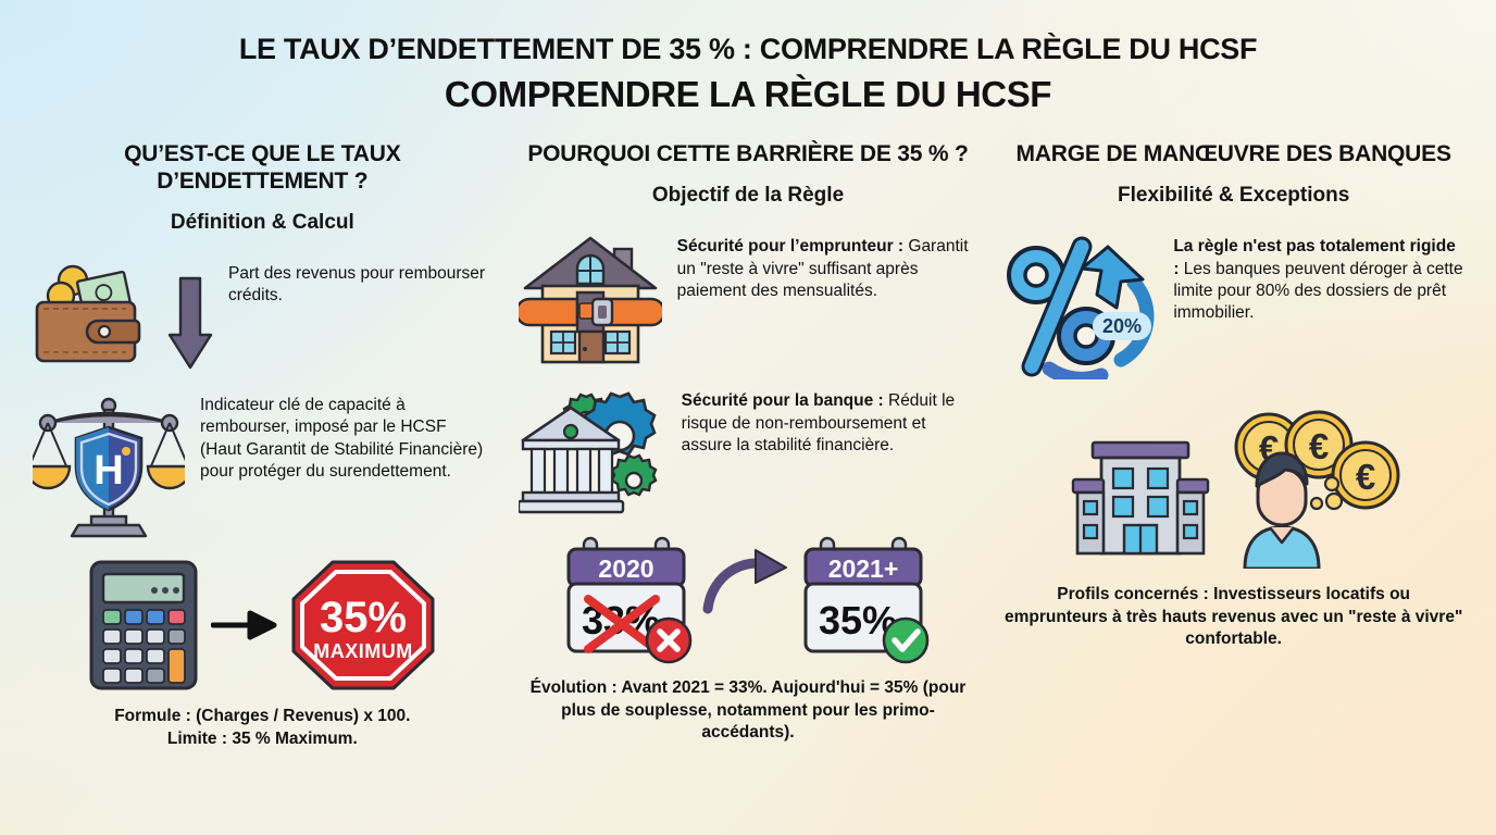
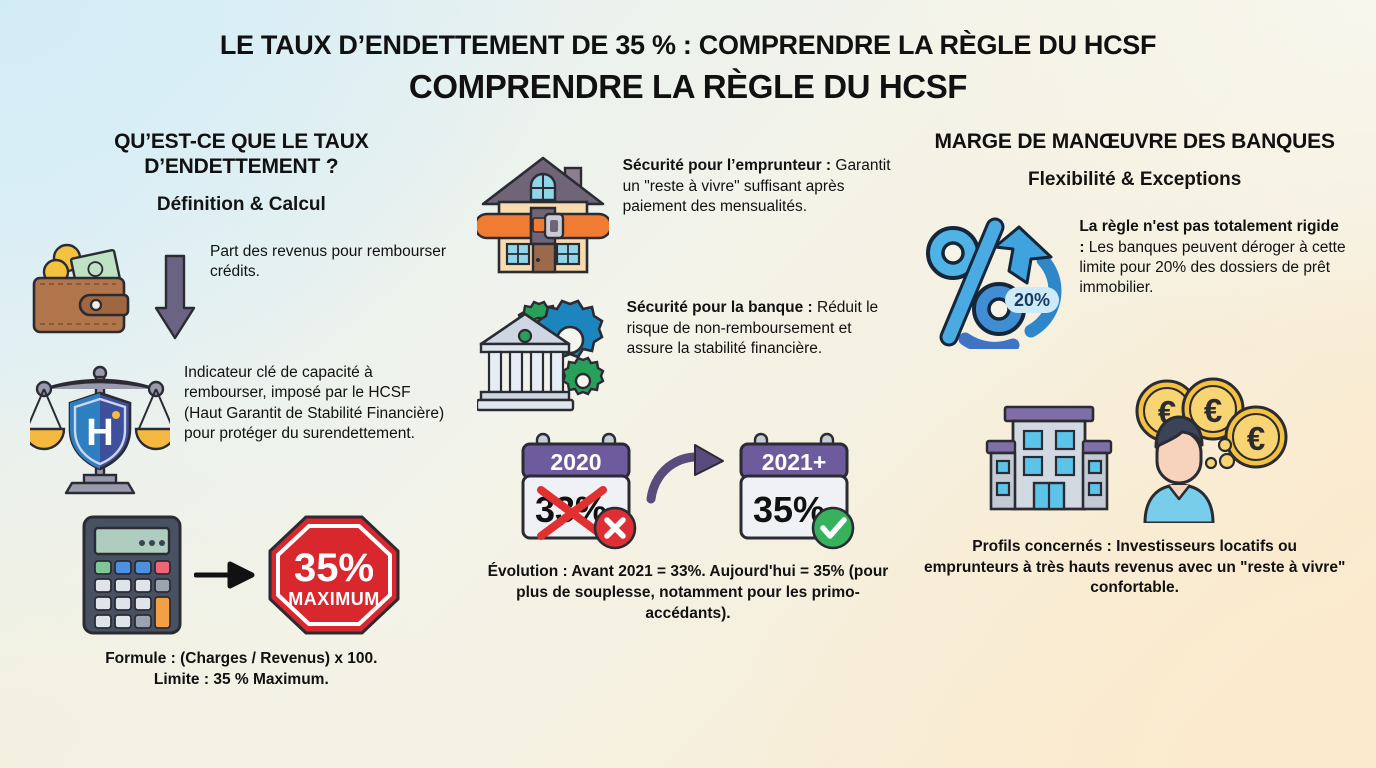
  LE TAUX D’ENDETTEMENT DE 35 % : COMPRENDRE LA RÈGLE DU HCSF
  COMPRENDRE LA RÈGLE DU HCSF
  QU’EST-CE QUE LE TAUX D’ENDETTEMENT ?
  Définition & Calcul
  Part des revenus pour rembourser crédits.
  H
  Indicateur clé de capacité à rembourser, imposé par le HCSF (Haut Garantit de Stabilité Financière) pour protéger du surendettement.
  35%
  MAXIMUM
  Formule : (Charges / Revenus) x 100.
  Limite : 35 % Maximum.
- POURQUOI CETTE BARRIÈRE DE 35 % ?
- Objectif de la Règle
  Sécurité pour l’emprunteur : Garantit un "reste à vivre" suffisant après paiement des mensualités.
  Sécurité pour la banque : Réduit le risque de non-remboursement et assure la stabilité financière.
  2020
  2021+
  35%
  Évolution : Avant 2021 = 33%. Aujourd'hui = 35% (pour plus de souplesse, notamment pour les primo-accédants).
  MARGE DE MANŒUVRE DES BANQUES
  Flexibilité & Exceptions
  20%
- La règle n'est pas totalement rigide : Les banques peuvent déroger à cette limite pour 80% des dossiers de prêt immobilier.
+ La règle n'est pas totalement rigide : Les banques peuvent déroger à cette limite pour 20% des dossiers de prêt immobilier.
  €
  €
  €
  Profils concernés : Investisseurs locatifs ou emprunteurs à très hauts revenus avec un "reste à vivre" confortable.
